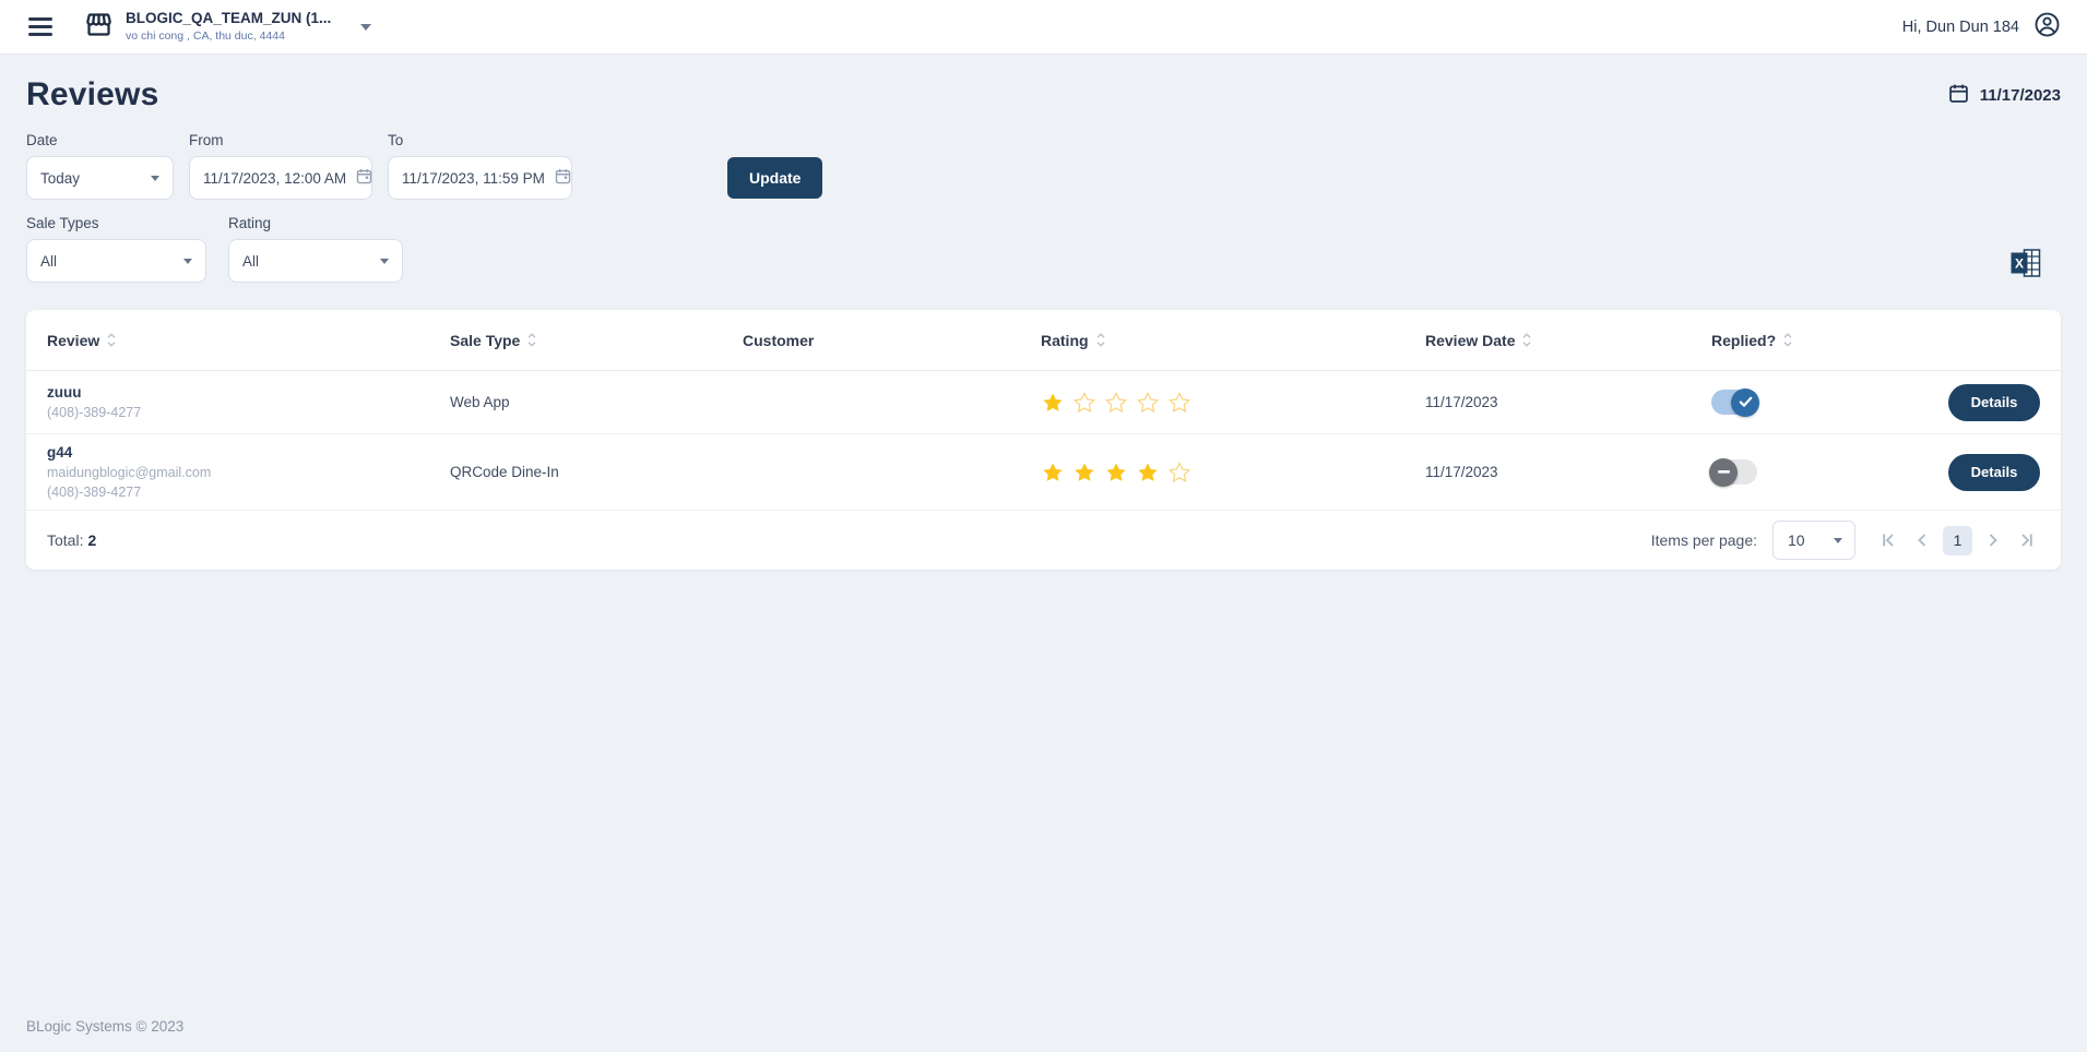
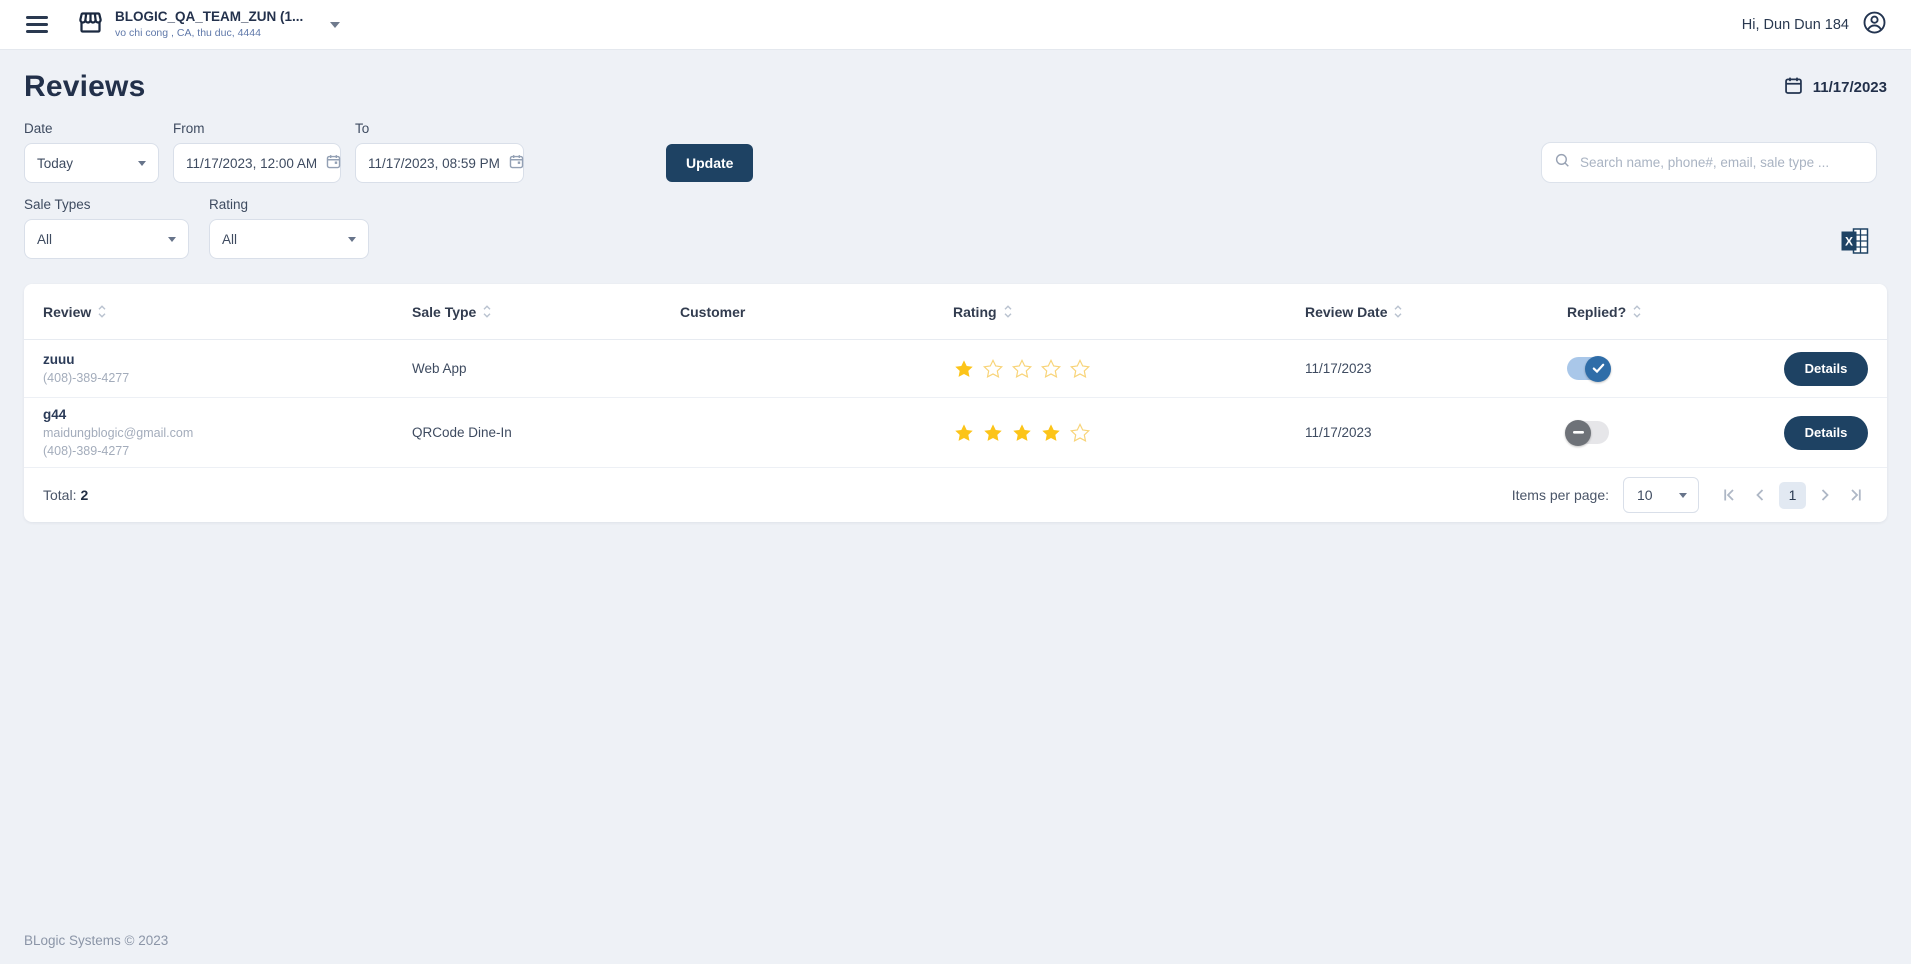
  BLOGIC_QA_TEAM_ZUN (1...
  vo chi cong , CA, thu duc, 4444
  Hi, Dun Dun 184
  Reviews
  11/17/2023
  Date
  Today
  From
  11/17/2023, 12:00 AM
  To
- 11/17/2023, 11:59 PM
+ 11/17/2023, 08:59 PM
  Update
+ Search name, phone#, email, sale type ...
  Sale Types
  All
  Rating
  All
  X
  Review
  Sale Type
  Customer
  Rating
  Review Date
  Replied?
  zuuu
  (408)-389-4277
  Web App
  11/17/2023
  Details
  g44
  maidungblogic@gmail.com
  (408)-389-4277
  QRCode Dine-In
  11/17/2023
  Details
  Total: 2
  Items per page:
  10
  1
  BLogic Systems © 2023
